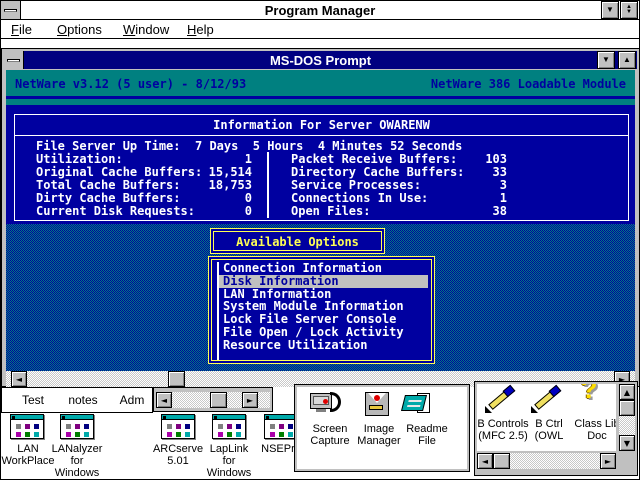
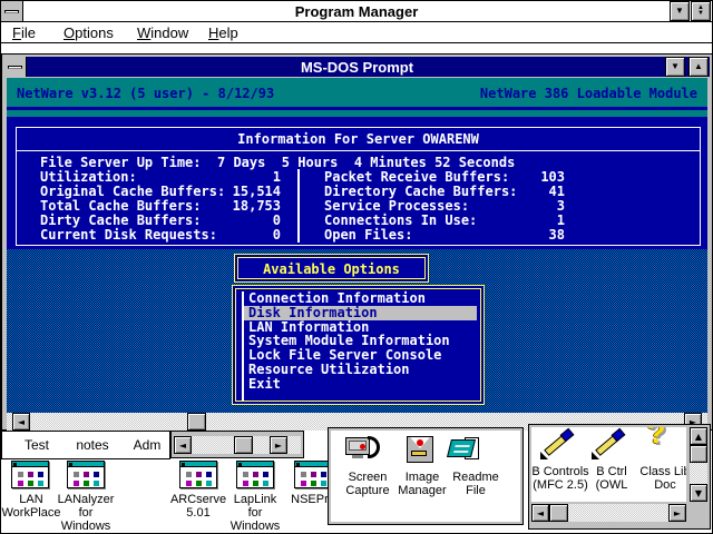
  Program Manager
  ▼
  File
  Options
  Window
  Help
  LAN
  WorkPlace
  LANalyzer
  for
  Windows
  ARCserve
  5.01
  LapLink
  for
  Windows
  NSEPr
  MS-DOS Prompt
  ▼
  ▲
  NetWare v3.12 (5 user) - 8/12/93
  NetWare 386 Loadable Module
  Information For Server OWARENW
  File Server Up Time:
  7 Days 5 Hours 4 Minutes 52 Seconds
  Utilization:
  1
  Packet Receive Buffers:
  103
  Original Cache Buffers:
  15,514
  Directory Cache Buffers:
- 33
+ 41
  Total Cache Buffers:
  18,753
  Service Processes:
  3
  Dirty Cache Buffers:
  0
  Connections In Use:
  1
  Current Disk Requests:
  0
  Open Files:
  38
  Available Options
  Connection Information
  Disk Information
  LAN Information
  System Module Information
  Lock File Server Console
- File Open / Lock Activity
  Resource Utilization
+ Exit
  ◄
  ►
  Test
  notes
  Adm
  ◄
  ►
  Screen
  Capture
  Image
  Manager
  Readme
  File
  B Controls
  (MFC 2.5)
  B Ctrl
  (OWL
  ?
  Class Li
  Doc
  ▲
  ▼
  ◄
  ►
